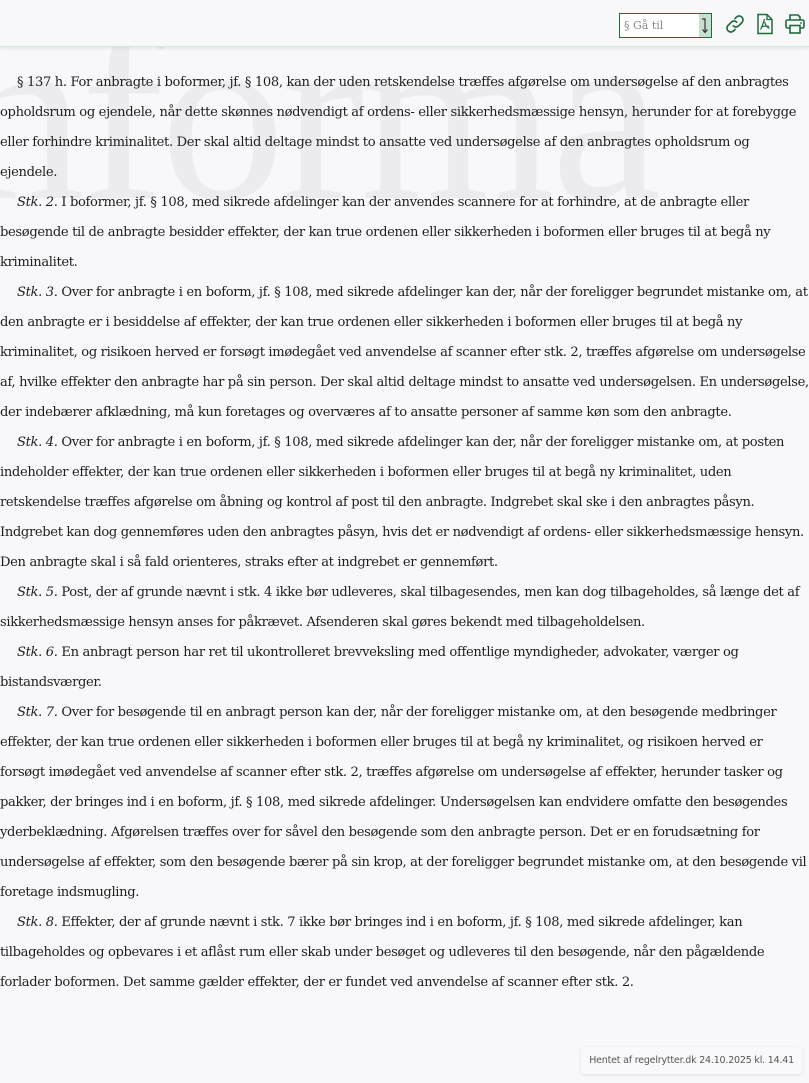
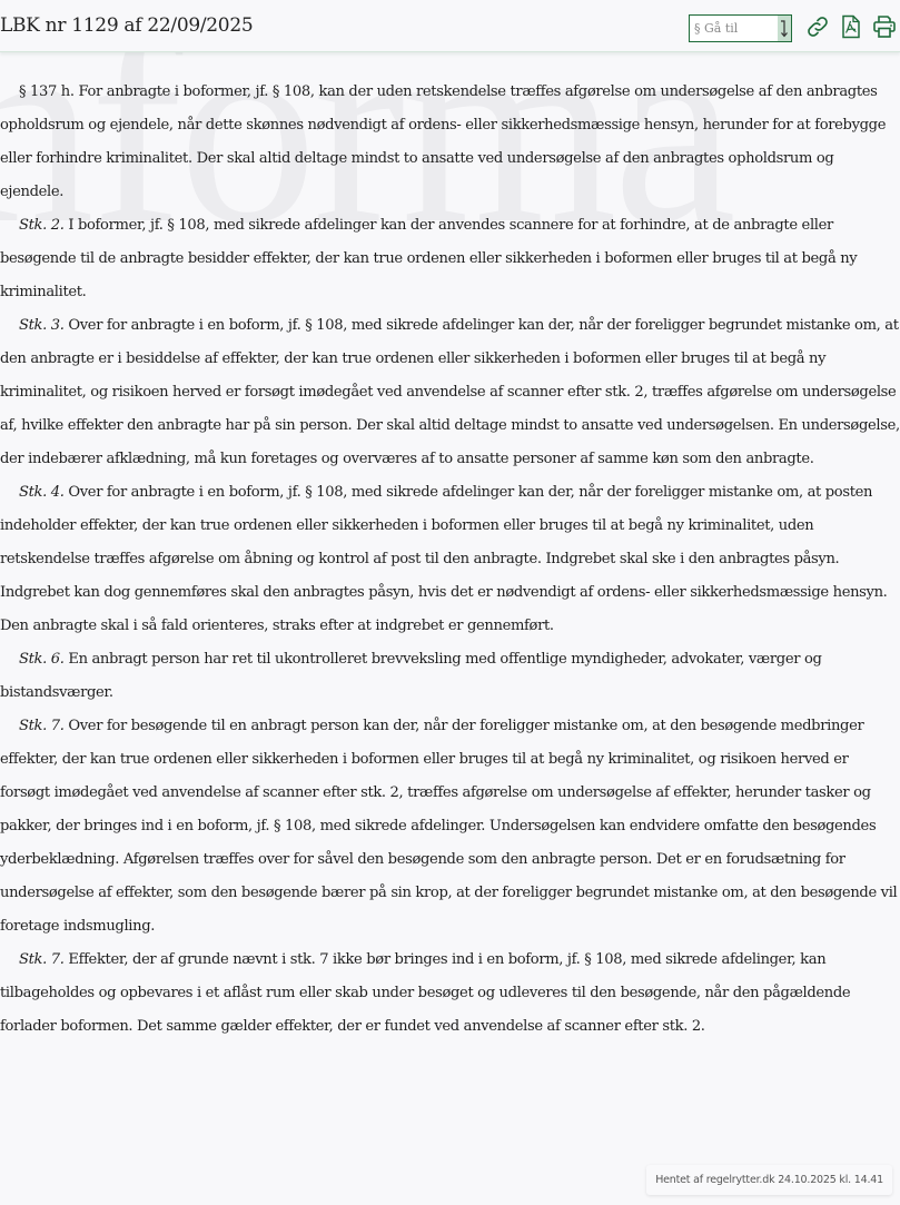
  nforma
+ LBK nr 1129 af 22/09/2025
  § Gå til
  § 137 h. For anbragte i boformer, jf. § 108, kan der uden retskendelse træffes afgørelse om undersøgelse af den anbragtes opholdsrum og ejendele, når dette skønnes nødvendigt af ordens- eller sikkerhedsmæssige hensyn, herunder for at forebygge eller forhindre kriminalitet. Der skal altid deltage mindst to ansatte ved undersøgelse af den anbragtes opholdsrum og ejendele.
  Stk. 2. I boformer, jf. § 108, med sikrede afdelinger kan der anvendes scannere for at forhindre, at de anbragte eller besøgende til de anbragte besidder effekter, der kan true ordenen eller sikkerheden i boformen eller bruges til at begå ny kriminalitet.
  Stk. 3. Over for anbragte i en boform, jf. § 108, med sikrede afdelinger kan der, når der foreligger begrundet mistanke om, at den anbragte er i besiddelse af effekter, der kan true ordenen eller sikkerheden i boformen eller bruges til at begå ny kriminalitet, og risikoen herved er forsøgt imødegået ved anvendelse af scanner efter stk. 2, træffes afgørelse om undersøgelse af, hvilke effekter den anbragte har på sin person. Der skal altid deltage mindst to ansatte ved undersøgelsen. En undersøgelse, der indebærer afklædning, må kun foretages og overværes af to ansatte personer af samme køn som den anbragte.
- Stk. 4. Over for anbragte i en boform, jf. § 108, med sikrede afdelinger kan der, når der foreligger mistanke om, at posten indeholder effekter, der kan true ordenen eller sikkerheden i boformen eller bruges til at begå ny kriminalitet, uden retskendelse træffes afgørelse om åbning og kontrol af post til den anbragte. Indgrebet skal ske i den anbragtes påsyn. Indgrebet kan dog gennemføres uden den anbragtes påsyn, hvis det er nødvendigt af ordens- eller sikkerhedsmæssige hensyn. Den anbragte skal i så fald orienteres, straks efter at indgrebet er gennemført.
+ Stk. 4. Over for anbragte i en boform, jf. § 108, med sikrede afdelinger kan der, når der foreligger mistanke om, at posten indeholder effekter, der kan true ordenen eller sikkerheden i boformen eller bruges til at begå ny kriminalitet, uden retskendelse træffes afgørelse om åbning og kontrol af post til den anbragte. Indgrebet skal ske i den anbragtes påsyn. Indgrebet kan dog gennemføres skal den anbragtes påsyn, hvis det er nødvendigt af ordens- eller sikkerhedsmæssige hensyn. Den anbragte skal i så fald orienteres, straks efter at indgrebet er gennemført.
- Stk. 5. Post, der af grunde nævnt i stk. 4 ikke bør udleveres, skal tilbagesendes, men kan dog tilbageholdes, så længe det af sikkerhedsmæssige hensyn anses for påkrævet. Afsenderen skal gøres bekendt med tilbageholdelsen.
  Stk. 6. En anbragt person har ret til ukontrolleret brevveksling med offentlige myndigheder, advokater, værger og bistandsværger.
  Stk. 7. Over for besøgende til en anbragt person kan der, når der foreligger mistanke om, at den besøgende medbringer effekter, der kan true ordenen eller sikkerheden i boformen eller bruges til at begå ny kriminalitet, og risikoen herved er forsøgt imødegået ved anvendelse af scanner efter stk. 2, træffes afgørelse om undersøgelse af effekter, herunder tasker og pakker, der bringes ind i en boform, jf. § 108, med sikrede afdelinger. Undersøgelsen kan endvidere omfatte den besøgendes yderbeklædning. Afgørelsen træffes over for såvel den besøgende som den anbragte person. Det er en forudsætning for undersøgelse af effekter, som den besøgende bærer på sin krop, at der foreligger begrundet mistanke om, at den besøgende vil foretage indsmugling.
- Stk. 8. Effekter, der af grunde nævnt i stk. 7 ikke bør bringes ind i en boform, jf. § 108, med sikrede afdelinger, kan tilbageholdes og opbevares i et aflåst rum eller skab under besøget og udleveres til den besøgende, når den pågældende forlader boformen. Det samme gælder effekter, der er fundet ved anvendelse af scanner efter stk. 2.
+ Stk. 7. Effekter, der af grunde nævnt i stk. 7 ikke bør bringes ind i en boform, jf. § 108, med sikrede afdelinger, kan tilbageholdes og opbevares i et aflåst rum eller skab under besøget og udleveres til den besøgende, når den pågældende forlader boformen. Det samme gælder effekter, der er fundet ved anvendelse af scanner efter stk. 2.
  Hentet af regelrytter.dk 24.10.2025 kl. 14.41
